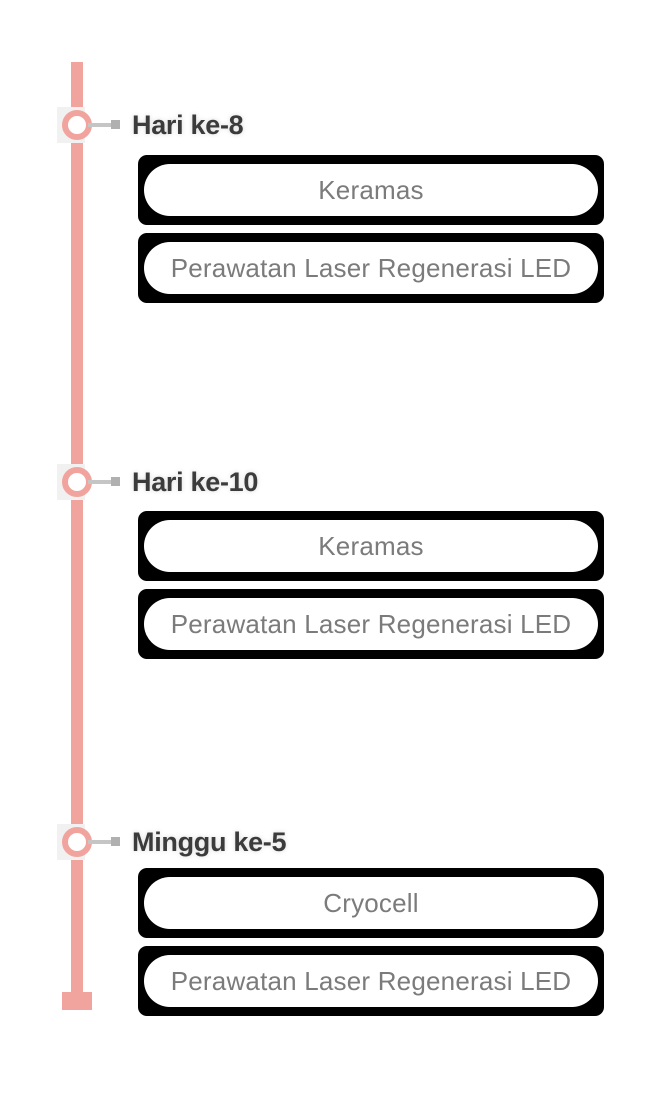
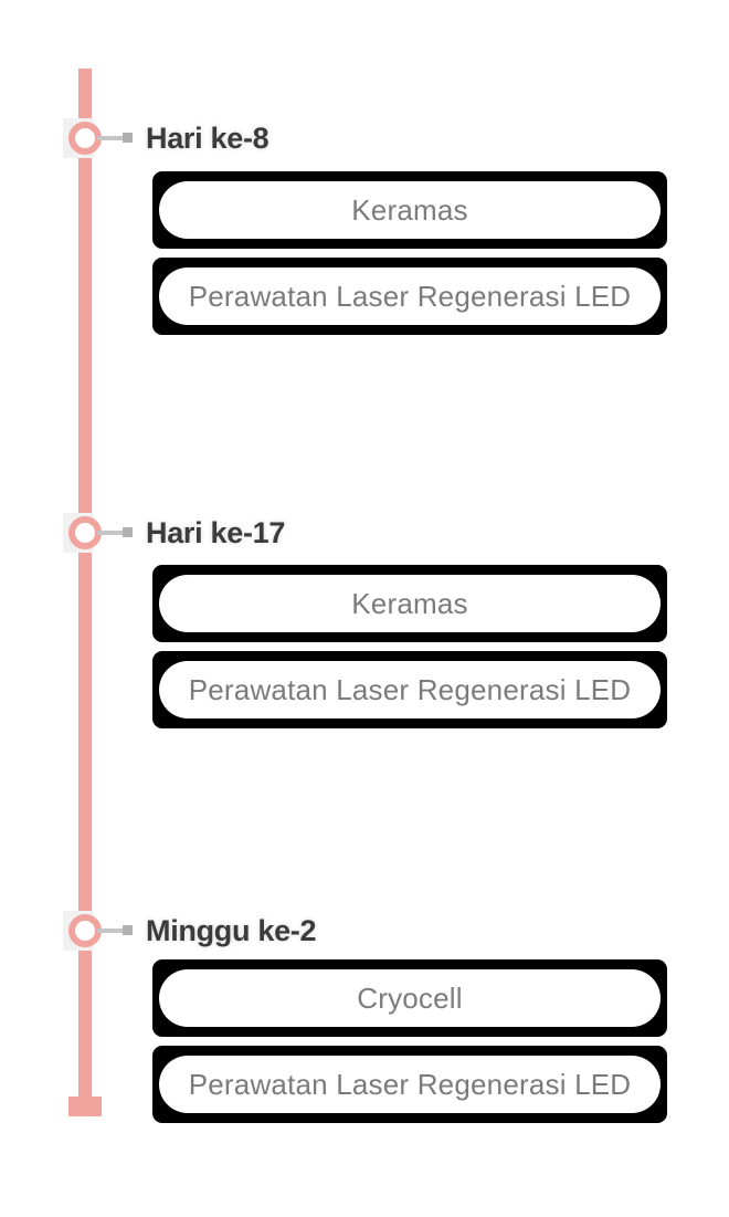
  Hari ke-8
  Keramas
  Perawatan Laser Regenerasi LED
- Hari ke-10
+ Hari ke-17
  Keramas
  Perawatan Laser Regenerasi LED
- Minggu ke-5
+ Minggu ke-2
  Cryocell
  Perawatan Laser Regenerasi LED
